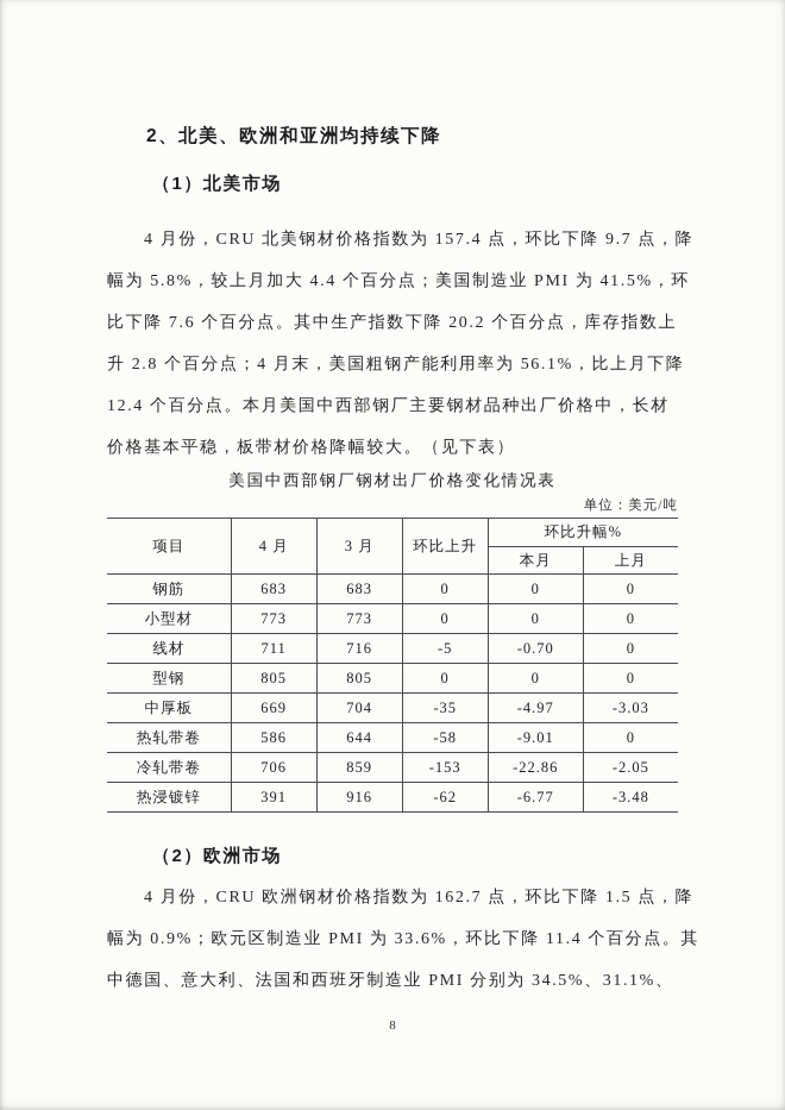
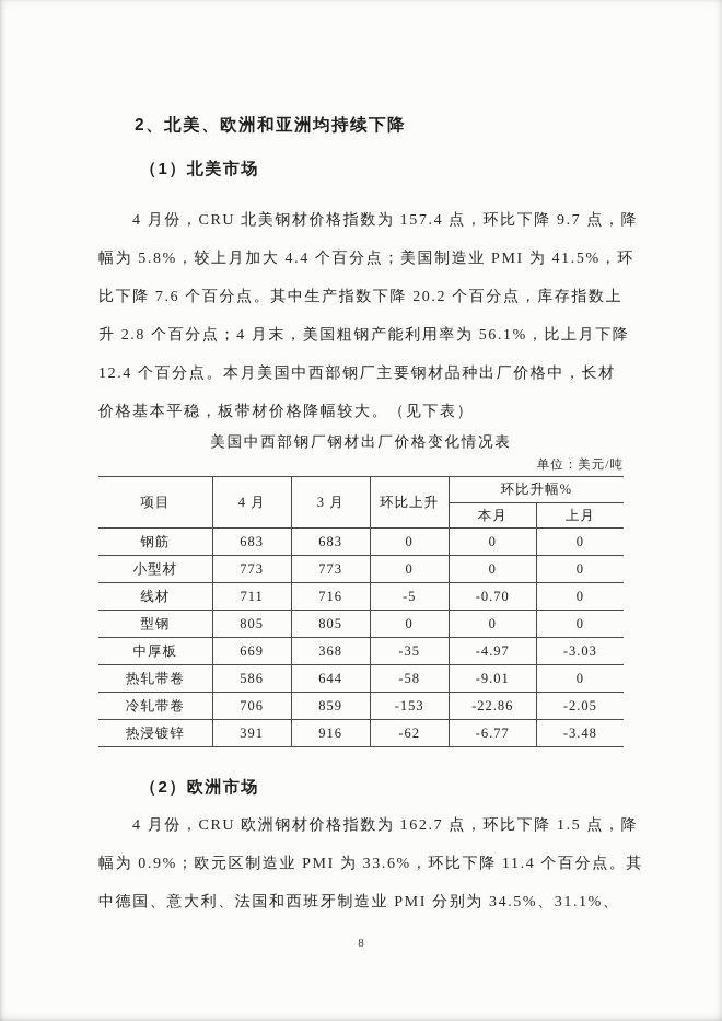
  2、北美、欧洲和亚洲均持续下降
  （1）北美市场
  4 月份，CRU 北美钢材价格指数为 157.4 点，环比下降 9.7 点，降
  幅为 5.8%，较上月加大 4.4 个百分点；美国制造业 PMI 为 41.5%，环
  比下降 7.6 个百分点。其中生产指数下降 20.2 个百分点，库存指数上
  升 2.8 个百分点；4 月末，美国粗钢产能利用率为 56.1%，比上月下降
  12.4 个百分点。本月美国中西部钢厂主要钢材品种出厂价格中，长材
  价格基本平稳，板带材价格降幅较大。（见下表）
  美国中西部钢厂钢材出厂价格变化情况表
  单位：美元/吨
  项目	4 月	3 月	环比上升	环比升幅%
  本月	上月
  钢筋	683	683	0	0	0
  小型材	773	773	0	0	0
  线材	711	716	-5	-0.70	0
  型钢	805	805	0	0	0
- 中厚板	669	704	-35	-4.97	-3.03
+ 中厚板	669	368	-35	-4.97	-3.03
  热轧带卷	586	644	-58	-9.01	0
  冷轧带卷	706	859	-153	-22.86	-2.05
  热浸镀锌	391	916	-62	-6.77	-3.48
  （2）欧洲市场
  4 月份，CRU 欧洲钢材价格指数为 162.7 点，环比下降 1.5 点，降
  幅为 0.9%；欧元区制造业 PMI 为 33.6%，环比下降 11.4 个百分点。其
  中德国、意大利、法国和西班牙制造业 PMI 分别为 34.5%、31.1%、
  8
